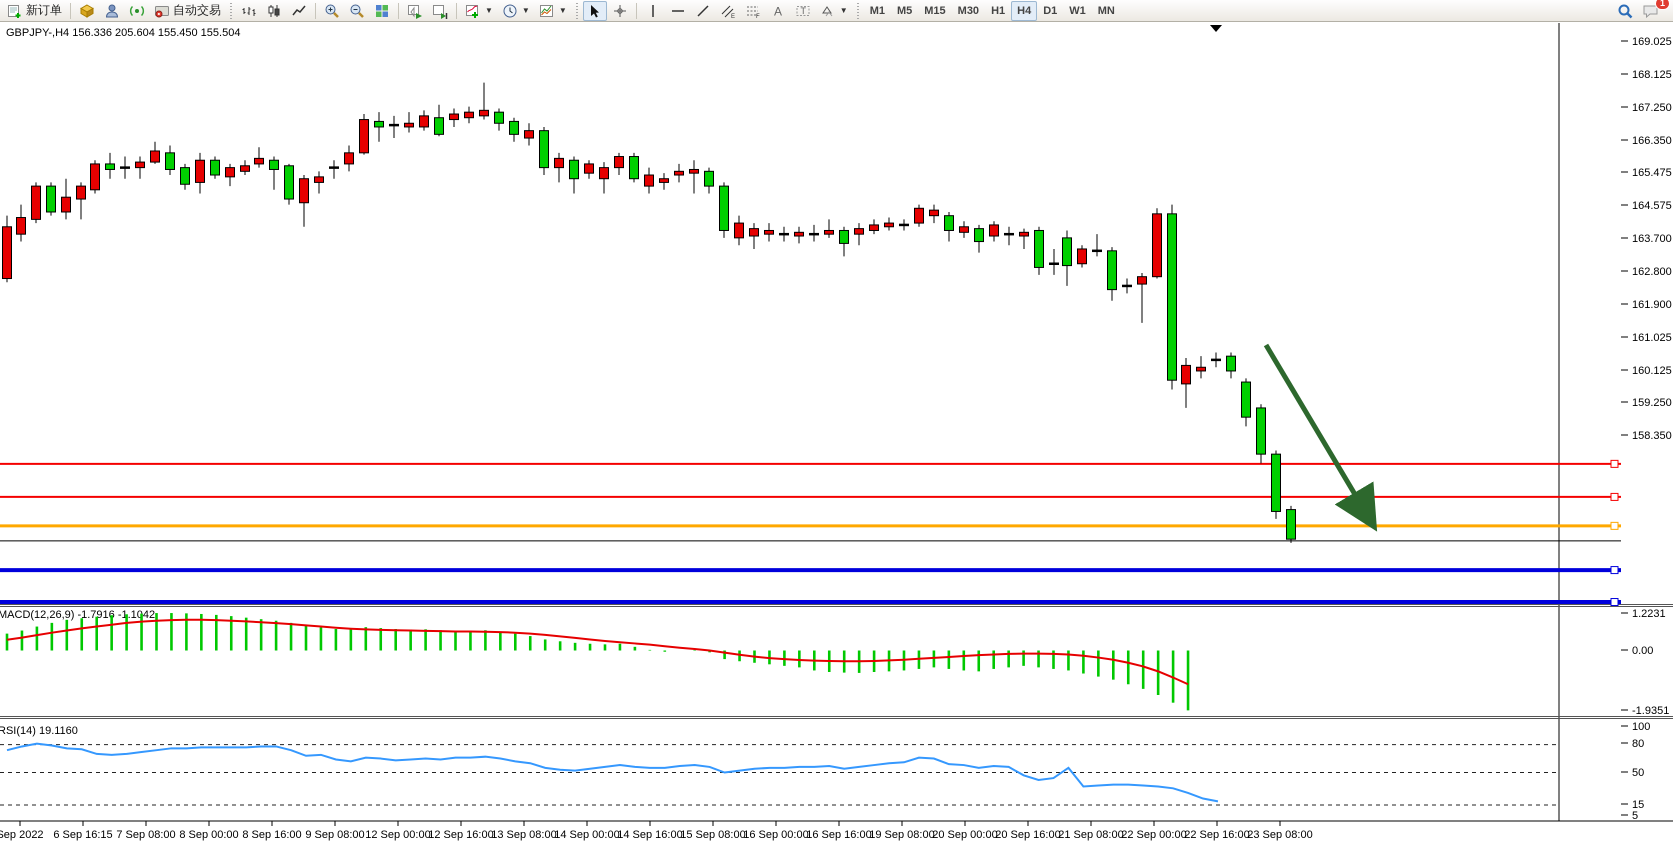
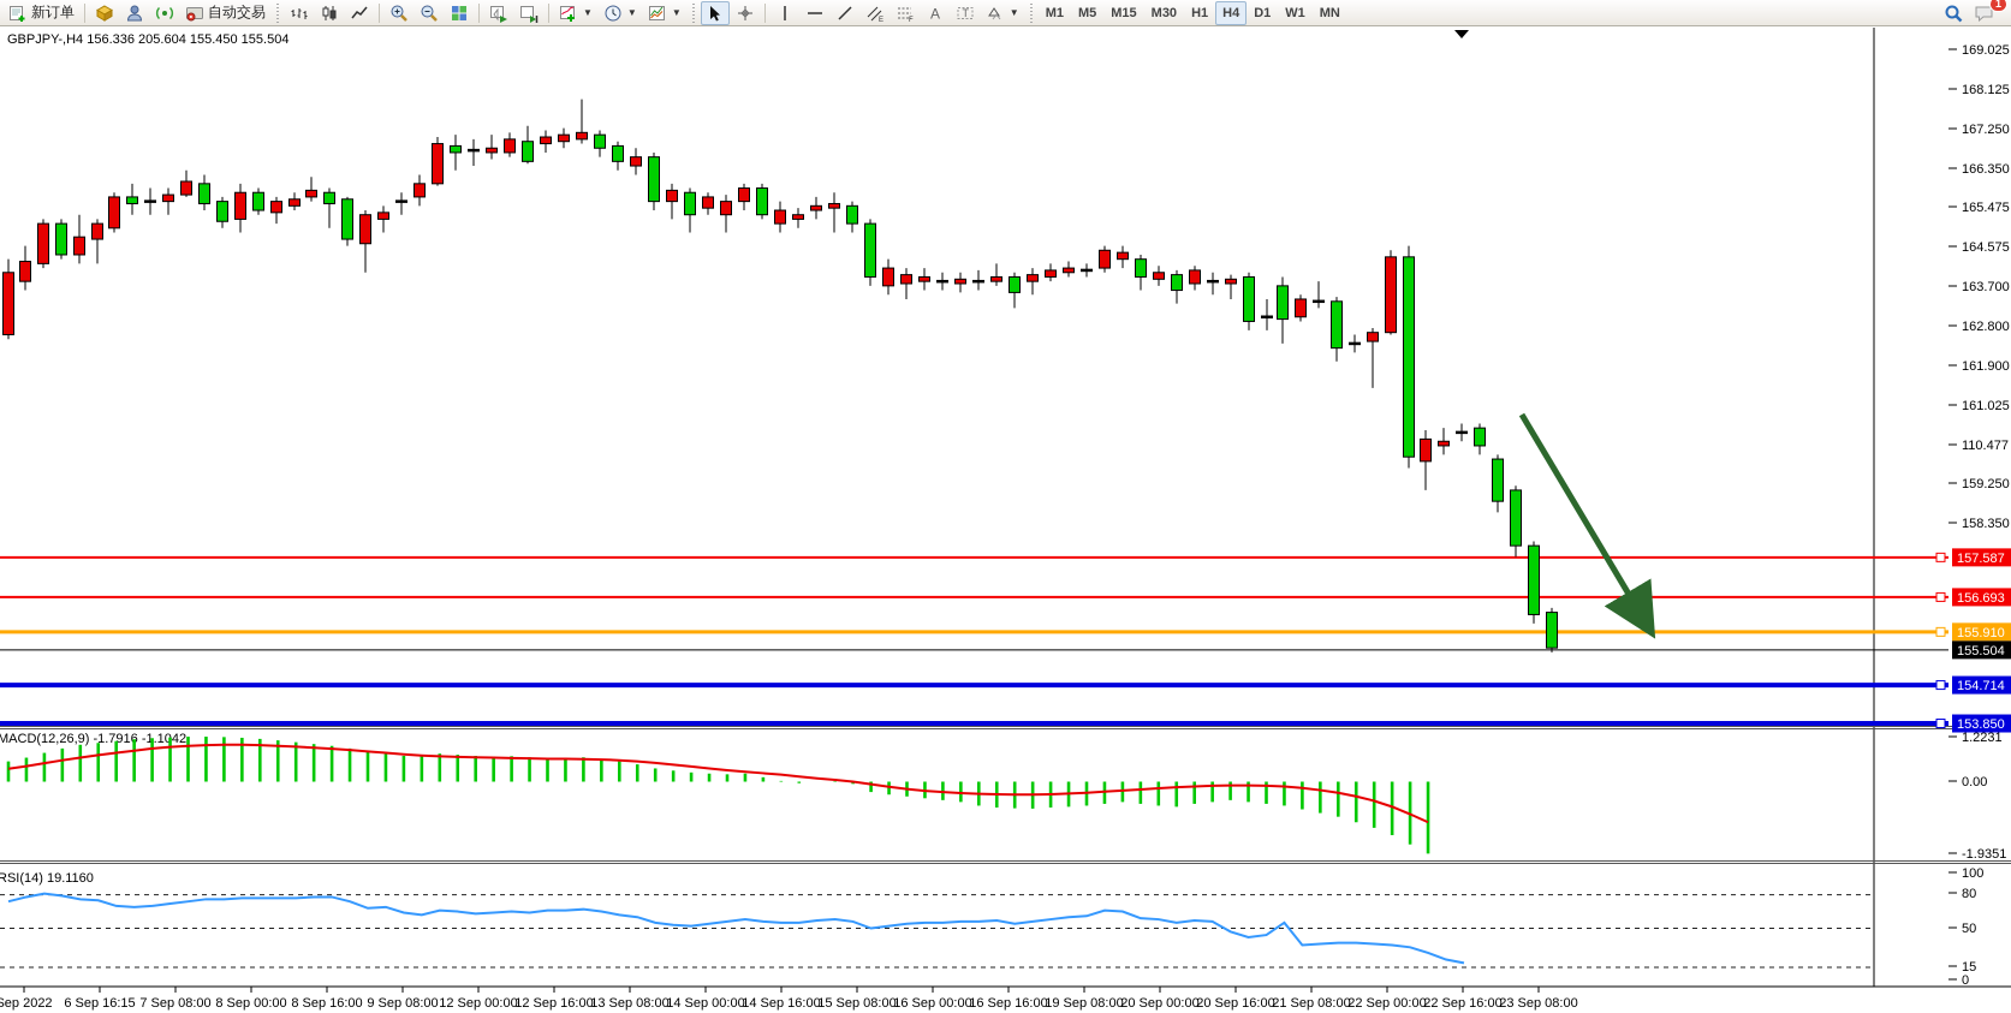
  新订单
  自动交易
  ▼
  ▼
  ▼
  A
  T
  ▼
  M1
  M5
  M15
  M30
  H1
  H4
  D1
  W1
  MN
  1
  169.025
  168.125
  167.250
  166.350
  165.475
  164.575
  163.700
  162.800
  161.900
  161.025
- 160.125
+ 110.477
  159.250
  158.350
  GBPJPY-,H4 156.336 205.604 155.450 155.504
  MACD(12,26,9) -1.7916 -1.1042
  1.2231
  0.00
  -1.9351
  RSI(14) 19.1160
  100
  80
  50
  15
- 5
+ 0
  Sep 2022
  6 Sep 16:15
  7 Sep 08:00
  8 Sep 00:00
  8 Sep 16:00
  9 Sep 08:00
  12 Sep 00:00
  12 Sep 16:00
  13 Sep 08:00
  14 Sep 00:00
  14 Sep 16:00
  15 Sep 08:00
  16 Sep 00:00
  16 Sep 16:00
  19 Sep 08:00
  20 Sep 00:00
  20 Sep 16:00
  21 Sep 08:00
  22 Sep 00:00
  22 Sep 16:00
  23 Sep 08:00
+ 157.587
+ 156.693
+ 155.910
+ 155.504
+ 154.714
+ 153.850
